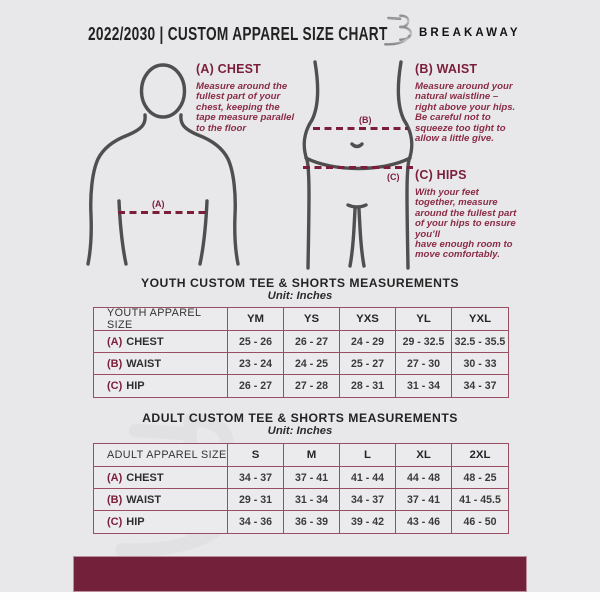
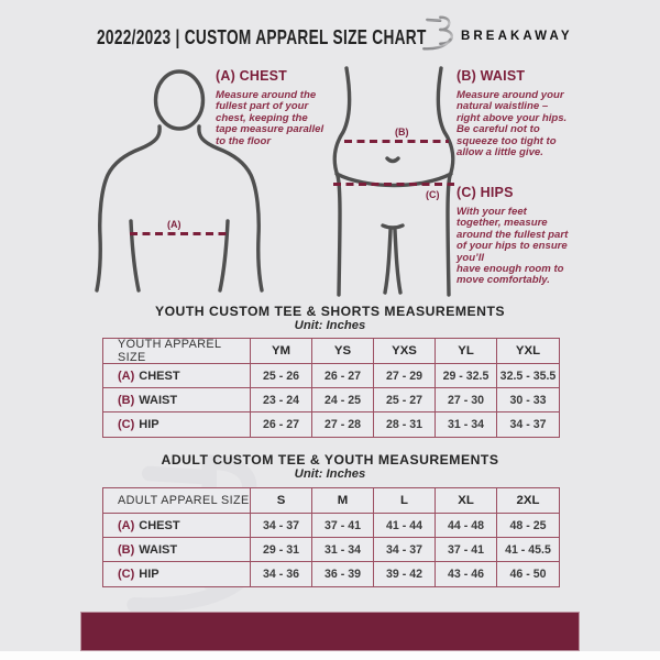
- 2022/2030 | CUSTOM APPAREL SIZE CHART
+ 2022/2023 | CUSTOM APPAREL SIZE CHART
  BREAKAWAY
  (A)
  (B)
  (C)
  (A) CHEST
  Measure around the
  fullest part of your
  chest, keeping the
  tape measure parallel
  to the floor
  (B) WAIST
  Measure around your
  natural waistline –
  right above your hips.
  Be careful not to
  squeeze too tight to
  allow a little give.
  (C) HIPS
  With your feet
  together, measure
  around the fullest part
  of your hips to ensure
  you’ll
  have enough room to
  move comfortably.
  YOUTH CUSTOM TEE & SHORTS MEASUREMENTS
  Unit: Inches
  YOUTH APPAREL SIZE
  YM
  YS
  YXS
  YL
  YXL
  (A)
  CHEST
  25 - 26
  26 - 27
- 24 - 29
+ 27 - 29
  29 - 32.5
  32.5 - 35.5
  (B)
  WAIST
  23 - 24
  24 - 25
  25 - 27
  27 - 30
  30 - 33
  (C)
  HIP
  26 - 27
  27 - 28
  28 - 31
  31 - 34
  34 - 37
- ADULT CUSTOM TEE & SHORTS MEASUREMENTS
+ ADULT CUSTOM TEE & YOUTH MEASUREMENTS
  Unit: Inches
  ADULT APPAREL SIZE
  S
  M
  L
  XL
  2XL
  (A)
  CHEST
  34 - 37
  37 - 41
  41 - 44
  44 - 48
  48 - 25
  (B)
  WAIST
  29 - 31
  31 - 34
  34 - 37
  37 - 41
  41 - 45.5
  (C)
  HIP
  34 - 36
  36 - 39
  39 - 42
  43 - 46
  46 - 50
